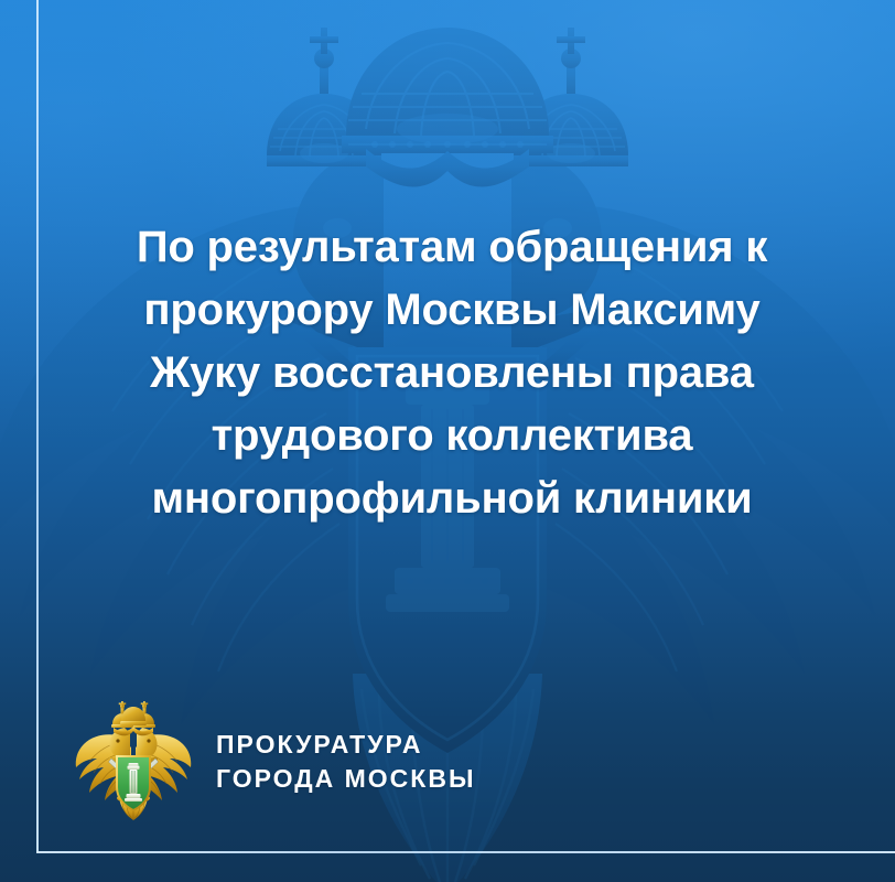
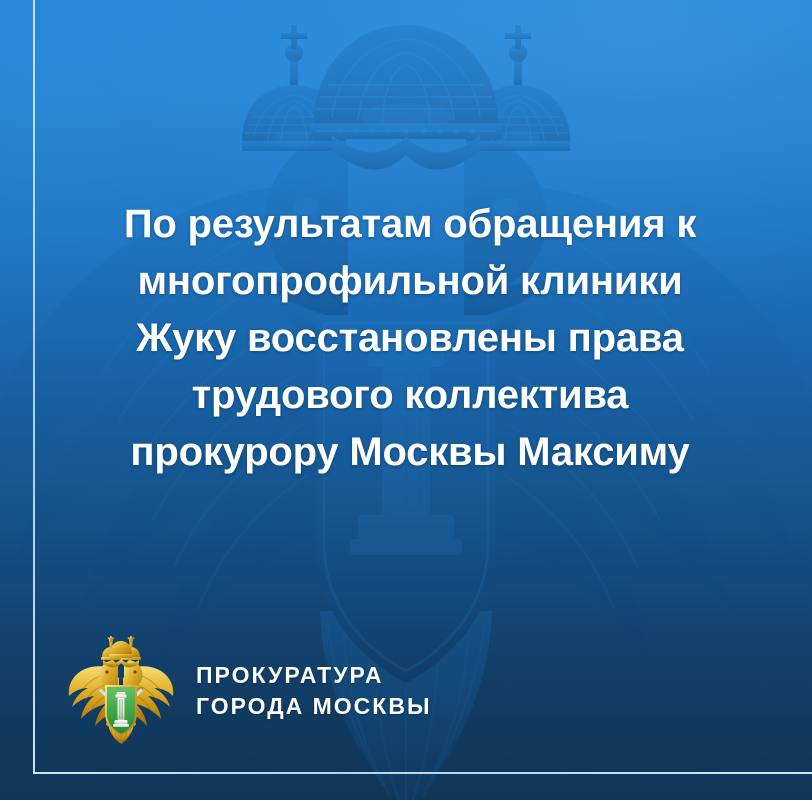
  По результатам обращения к
- прокурору Москвы Максиму
+ многопрофильной клиники
  Жуку восстановлены права
  трудового коллектива
- многопрофильной клиники
+ прокурору Москвы Максиму
  ПРОКУРАТУРА
  ГОРОДА МОСКВЫ
